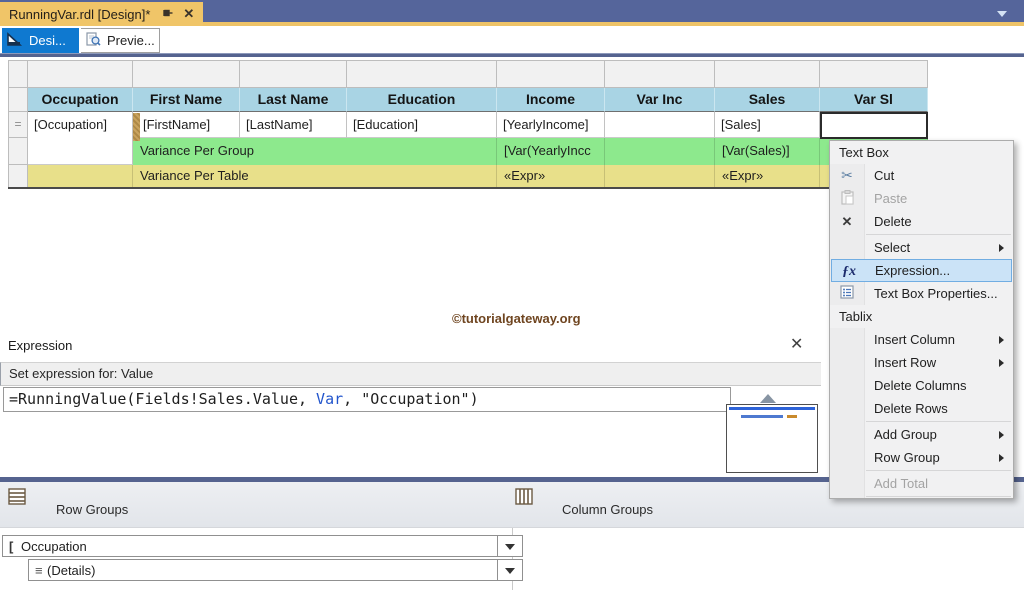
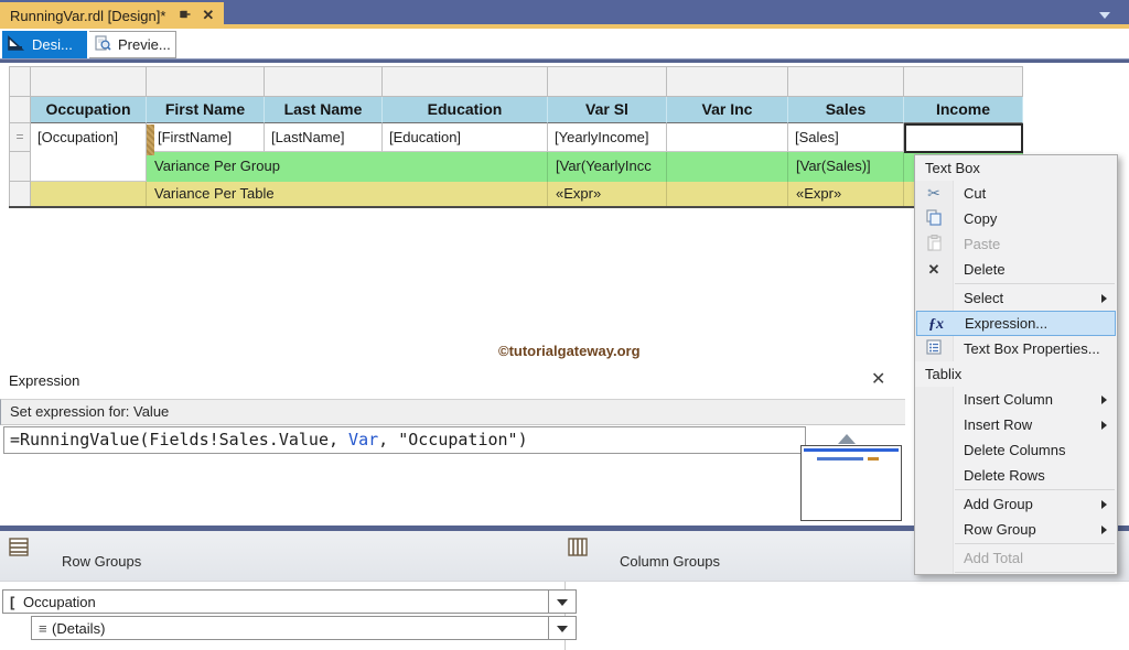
  RunningVar.rdl [Design]*
  ✕
  Desi...
  Previe...
  =
  Occupation
  First Name
  Last Name
  Education
- Income
+ Var Sl
  Var Inc
  Sales
- Var Sl
+ Income
  [Occupation]
  [FirstName]
  [LastName]
  [Education]
  [YearlyIncome]
  [Sales]
  Variance Per Group
  [Var(YearlyIncc
  [Var(Sales)]
  Variance Per Table
  «Expr»
  «Expr»
  ©tutorialgateway.org
  Expression
  ✕
  Set expression for: Value
  =RunningValue(Fields!Sales.Value, Var, "Occupation")
  Row Groups
  Column Groups
  [
  Occupation
  ≡
  (Details)
  Text Box
  ✂
  Cut
+ Copy
  Paste
  ✕
  Delete
  Select
  ƒx
  Expression...
  Text Box Properties...
  Tablix
  Insert Column
  Insert Row
  Delete Columns
  Delete Rows
  Add Group
  Row Group
  Add Total
